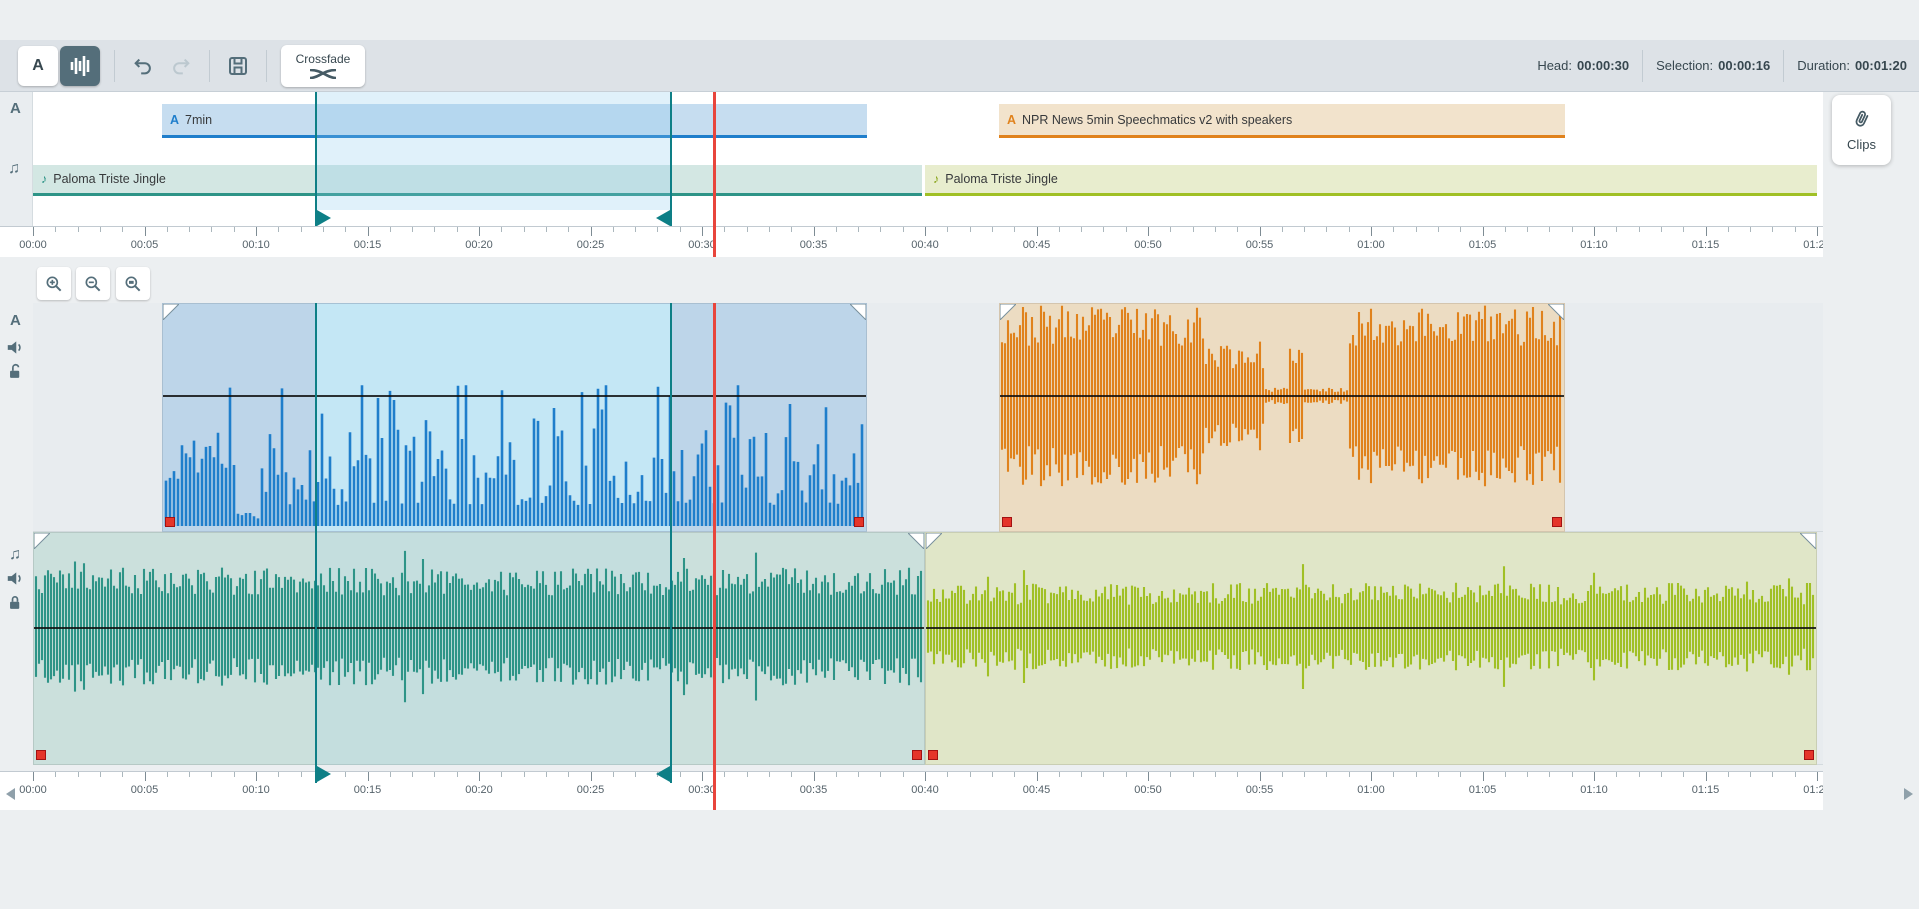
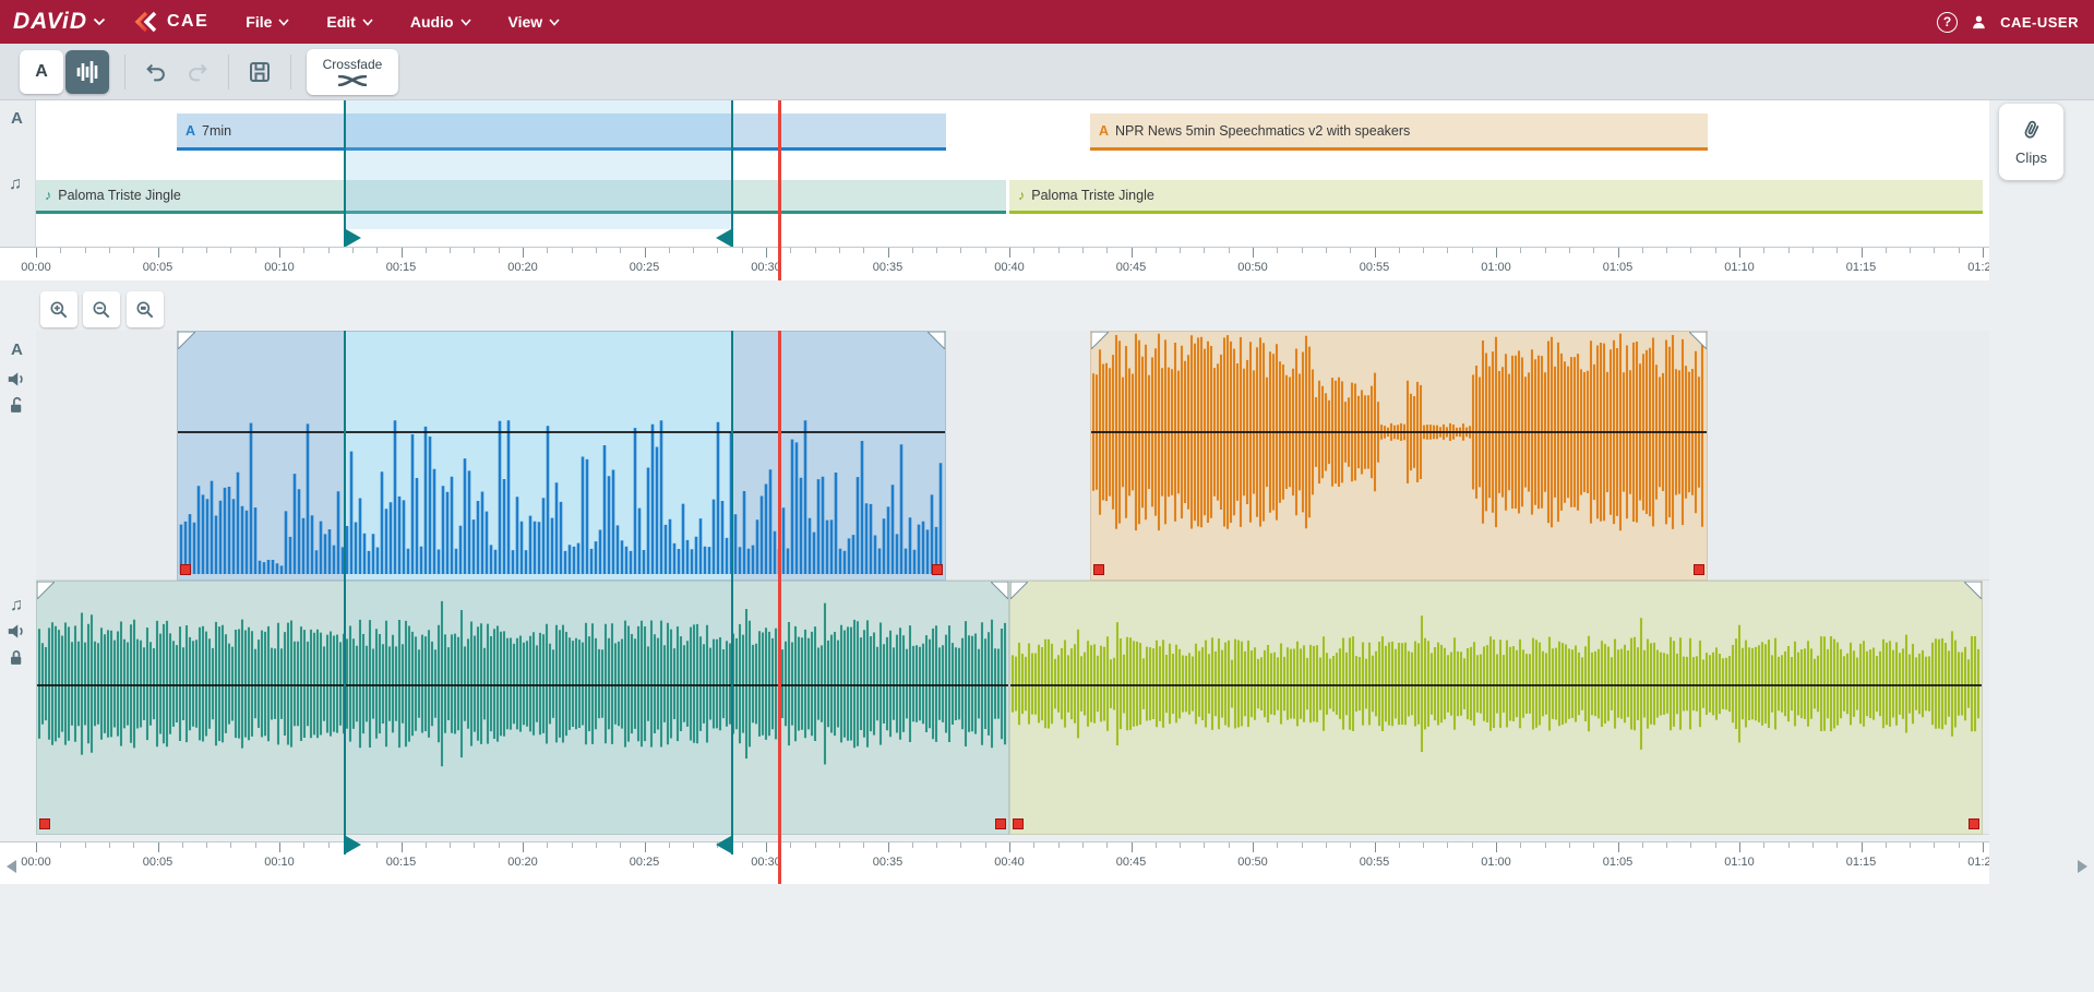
+ DAViD
+ CAE
+ File
+ Edit
+ Audio
+ View
+ ?
+ CAE-USER
  A
  Crossfade
- Head:
- 00:00:30
- Selection:
- 00:00:16
- Duration:
- 00:01:20
  A
  ♫
  A
  7min
  A
  NPR News 5min Speechmatics v2 with speakers
  ♪
  Paloma Triste Jingle
  ♪
  Paloma Triste Jingle
  00:00
  00:05
  00:10
  00:15
  00:20
  00:25
  00:3
  00:35
  00:40
  00:45
  00:50
  00:55
  01:00
  01:05
  01:10
  01:15
  01:2
  Clips
  A
  ♫
  00:00
  00:05
  00:10
  00:15
  00:20
  00:25
  00:3
  00:35
  00:40
  00:45
  00:50
  00:55
  01:00
  01:05
  01:10
  01:15
  01:2
